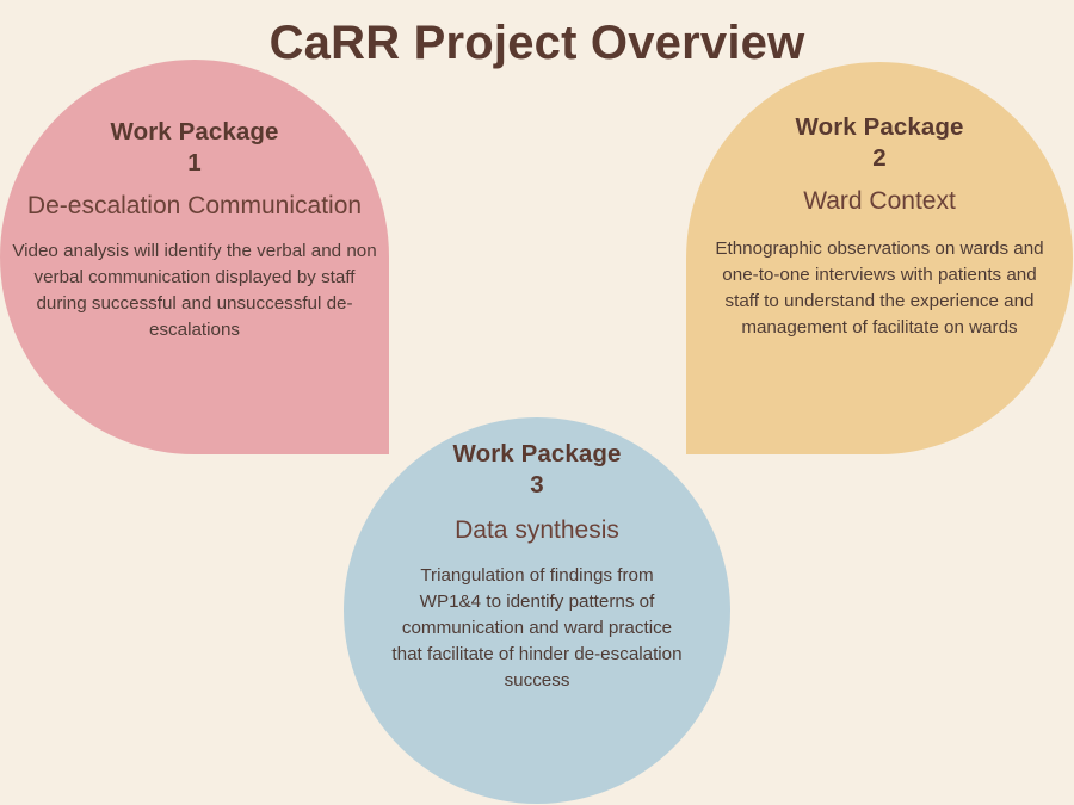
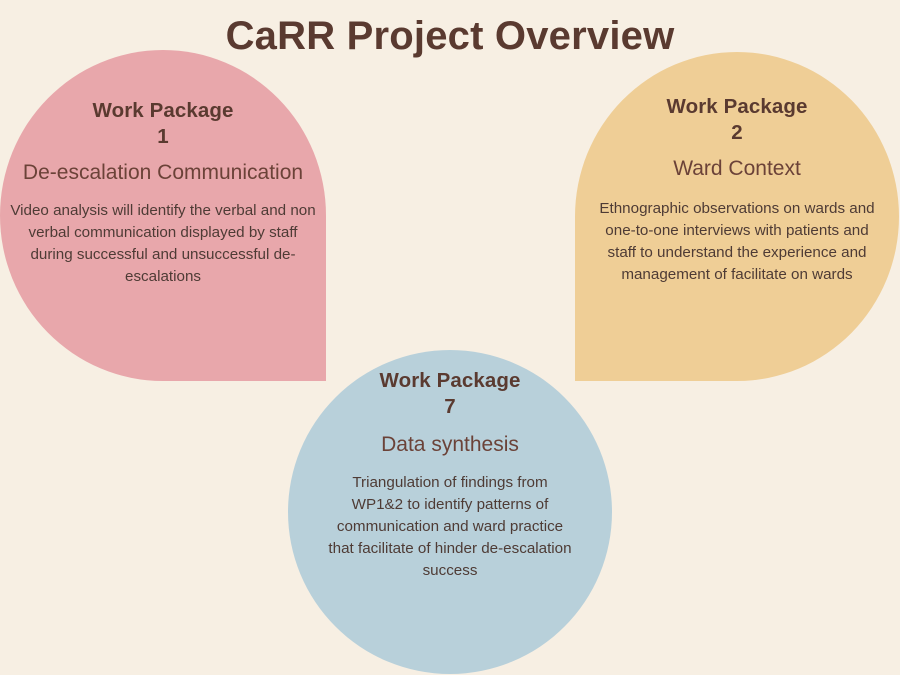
  CaRR Project Overview
  Work Package
  1
  De-escalation Communication
  Video analysis will identify the verbal and non verbal communication displayed by staff during successful and unsuccessful de-escalations
  Work Package
  2
  Ward Context
  Ethnographic observations on wards and one-to-one interviews with patients and staff to understand the experience and management of facilitate on wards
  Work Package
- 3
+ 7
  Data synthesis
- Triangulation of findings from WP1&4 to identify patterns of communication and ward practice that facilitate of hinder de-escalation success
+ Triangulation of findings from WP1&2 to identify patterns of communication and ward practice that facilitate of hinder de-escalation success
